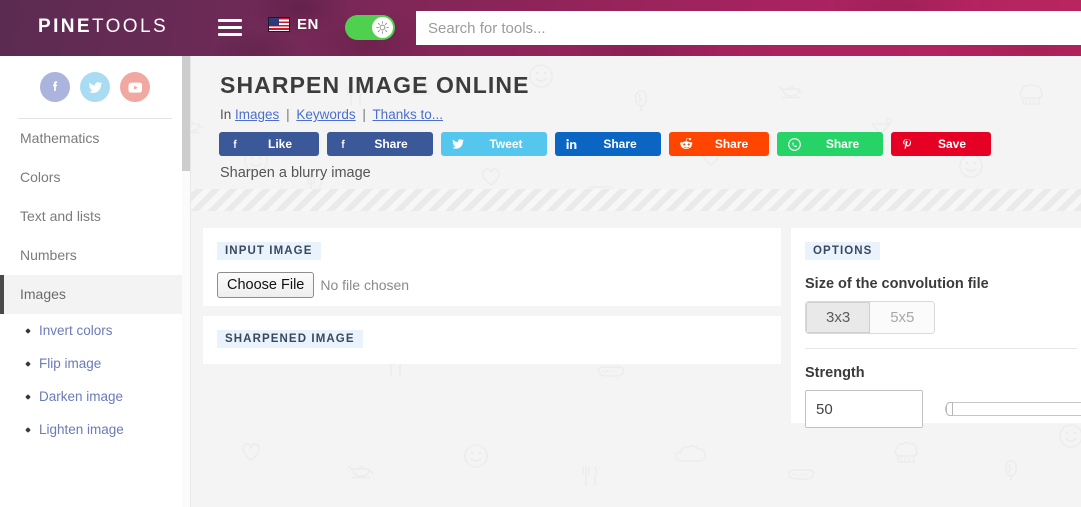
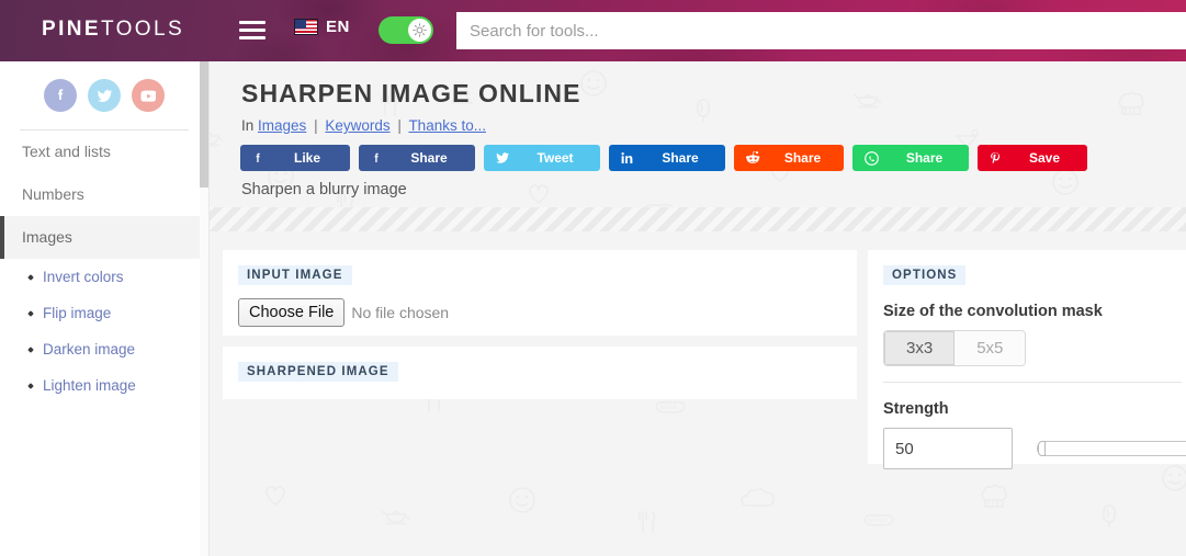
  PINETOOLS
  EN
  Search for tools...
- Mathematics
- Colors
  Text and lists
  Numbers
  Images
  Invert colors
  Flip image
  Darken image
  Lighten image
  SHARPEN IMAGE ONLINE
  In Images | Keywords | Thanks to...
  Like
  Share
  Tweet
  Share
  Share
  Share
  Save
  Sharpen a blurry image
  INPUT IMAGE
  Choose File
  No file chosen
  SHARPENED IMAGE
  OPTIONS
- Size of the convolution file
+ Size of the convolution mask
  3x3
  5x5
  Strength
  50
